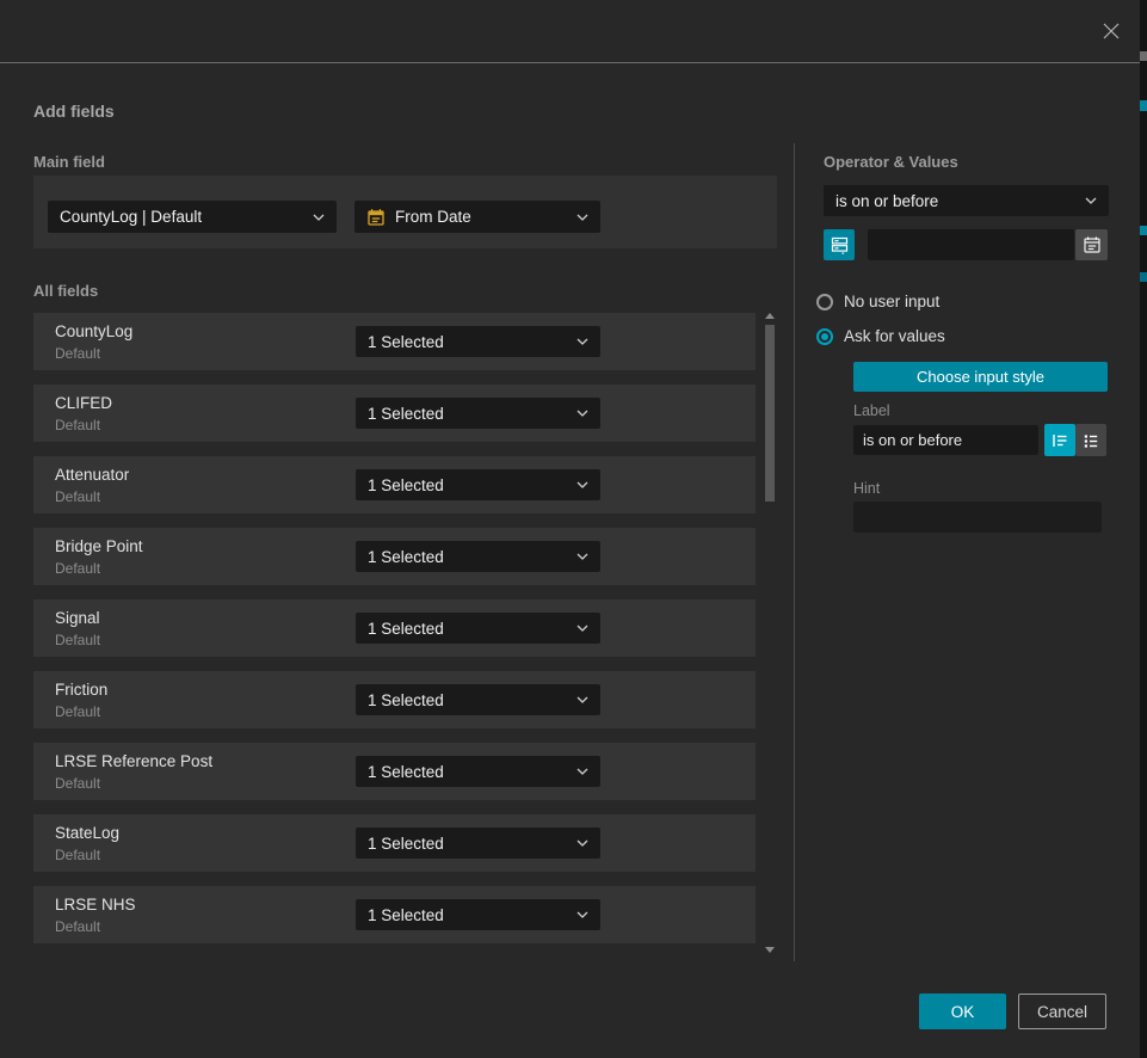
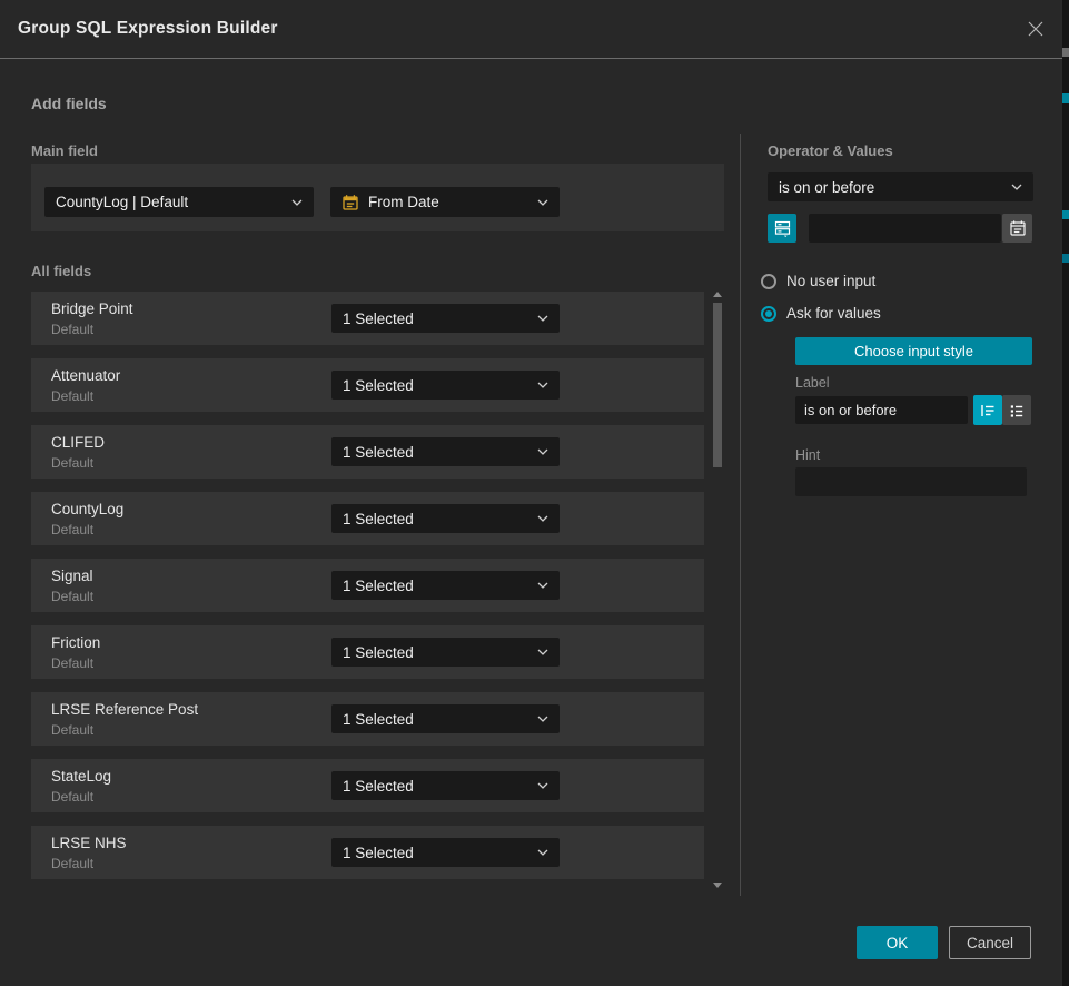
+ Group SQL Expression Builder
  Add fields
  Main field
  CountyLog | Default
  From Date
  All fields
- CountyLog
+ Bridge Point
  Default
  1 Selected
- CLIFED
+ Attenuator
  Default
  1 Selected
- Attenuator
+ CLIFED
  Default
  1 Selected
- Bridge Point
+ CountyLog
  Default
  1 Selected
  Signal
  Default
  1 Selected
  Friction
  Default
  1 Selected
  LRSE Reference Post
  Default
  1 Selected
  StateLog
  Default
  1 Selected
  LRSE NHS
  Default
  1 Selected
  Operator & Values
  is on or before
  No user input
  Ask for values
  Choose input style
  Label
  is on or before
  Hint
  OK
  Cancel
